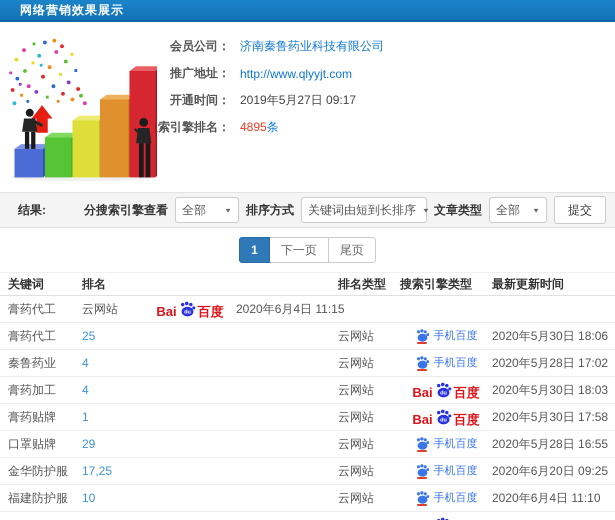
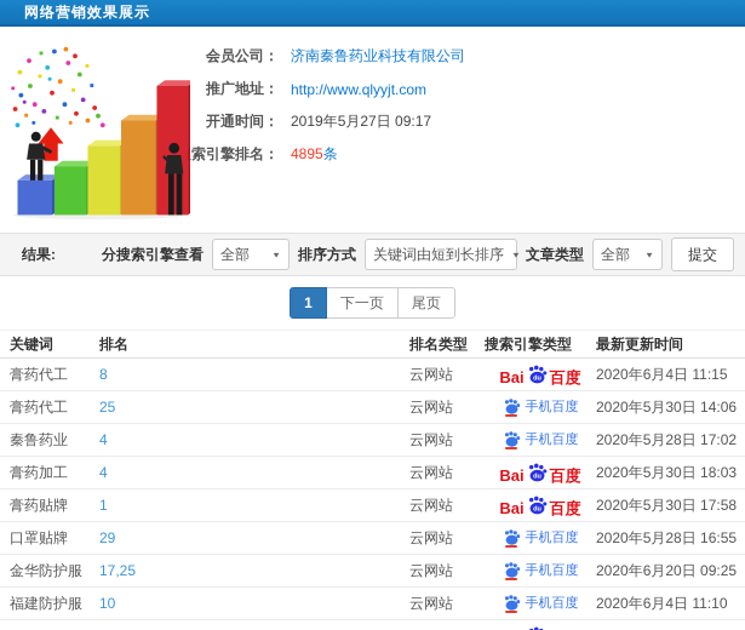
  网络营销效果展示
  会员公司：
  济南秦鲁药业科技有限公司
  推广地址：
  http://www.qlyyjt.com
  开通时间：
  2019年5月27日 09:17
  索引擎排名：
  4895条
  结果:
  分搜索引擎查看
  全部
  排序方式
  关键词由短到长排序
  文章类型
  全部
  提交
  1
  下一页
  尾页
  关键词
  排名
  排名类型
  搜索引擎类型
  最新更新时间
  膏药代工
+ 8
  云网站
  Bai
  百度
  2020年6月4日 11:15
  膏药代工
  25
  云网站
  手机百度
- 2020年5月30日 18:06
+ 2020年5月30日 14:06
  秦鲁药业
  4
  云网站
  手机百度
  2020年5月28日 17:02
  膏药加工
  4
  云网站
  Bai
  百度
  2020年5月30日 18:03
  膏药贴牌
  1
  云网站
  Bai
  百度
  2020年5月30日 17:58
  口罩贴牌
  29
  云网站
  手机百度
  2020年5月28日 16:55
  金华防护服
  17,25
  云网站
  手机百度
  2020年6月20日 09:25
  福建防护服
  10
  云网站
  手机百度
  2020年6月4日 11:10
